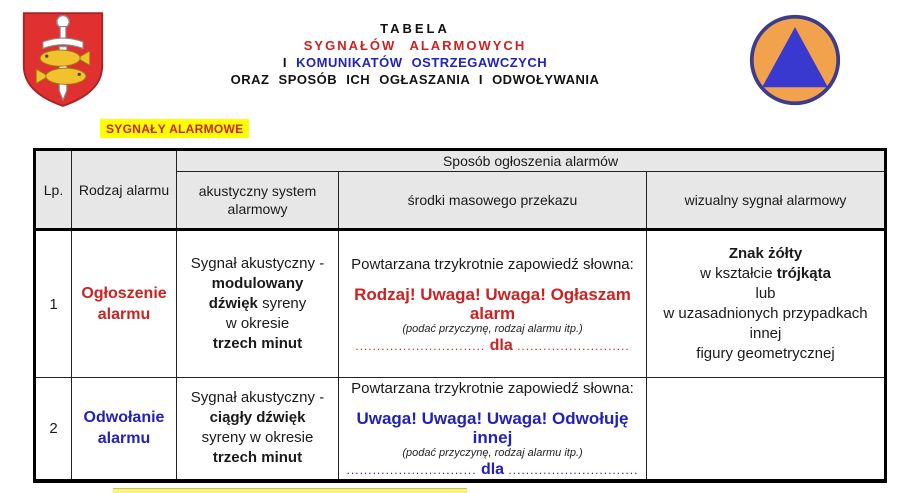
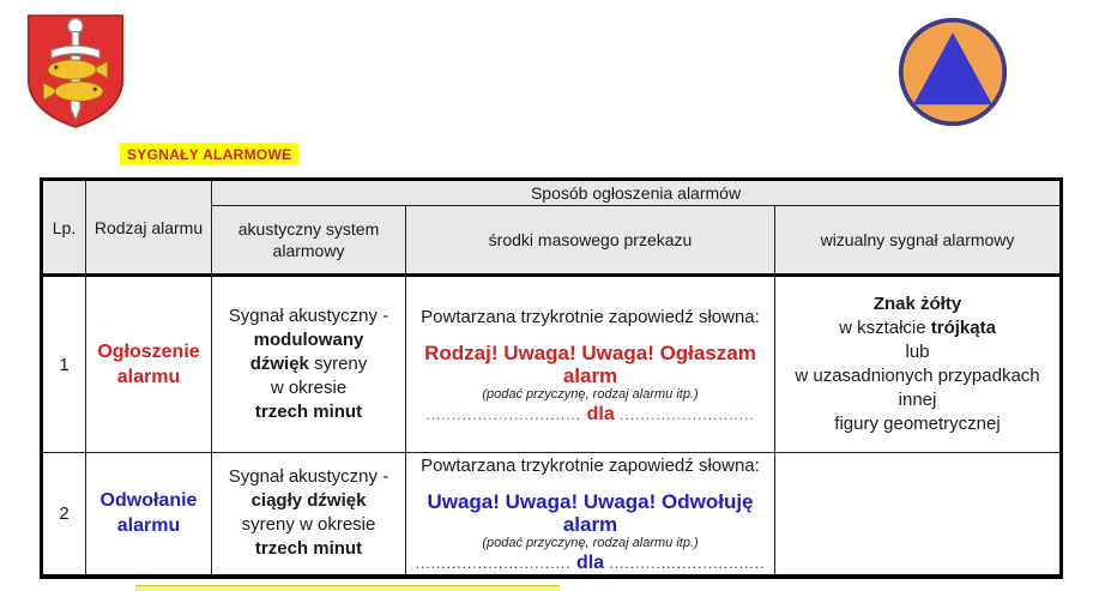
- TABELA
- SYGNAŁÓW ALARMOWYCH
- I KOMUNIKATÓW OSTRZEGAWCZYCH
- ORAZ SPOSÓB ICH OGŁASZANIA I ODWOŁYWANIA
  SYGNAŁY ALARMOWE
  Lp.	Rodzaj alarmu	Sposób ogłoszenia alarmów
  akustyczny system alarmowy	środki masowego przekazu	wizualny sygnał alarmowy
  1	Ogłoszenie alarmu	Sygnał akustyczny - modulowany dźwięk syreny w okresie trzech minut	Powtarzana trzykrotnie zapowiedź słowna: Rodzaj! Uwaga! Uwaga! Ogłaszam alarm (podać przyczynę, rodzaj alarmu itp.) .............................. dla ..........................	Znak żółty w kształcie trójkąta lub w uzasadnionych przypadkach innej figury geometrycznej
- 2	Odwołanie alarmu	Sygnał akustyczny - ciągły dźwięk syreny w okresie trzech minut	Powtarzana trzykrotnie zapowiedź słowna: Uwaga! Uwaga! Uwaga! Odwołuję innej (podać przyczynę, rodzaj alarmu itp.) .............................. dla ..............................
+ 2	Odwołanie alarmu	Sygnał akustyczny - ciągły dźwięk syreny w okresie trzech minut	Powtarzana trzykrotnie zapowiedź słowna: Uwaga! Uwaga! Uwaga! Odwołuję alarm (podać przyczynę, rodzaj alarmu itp.) .............................. dla ..............................
